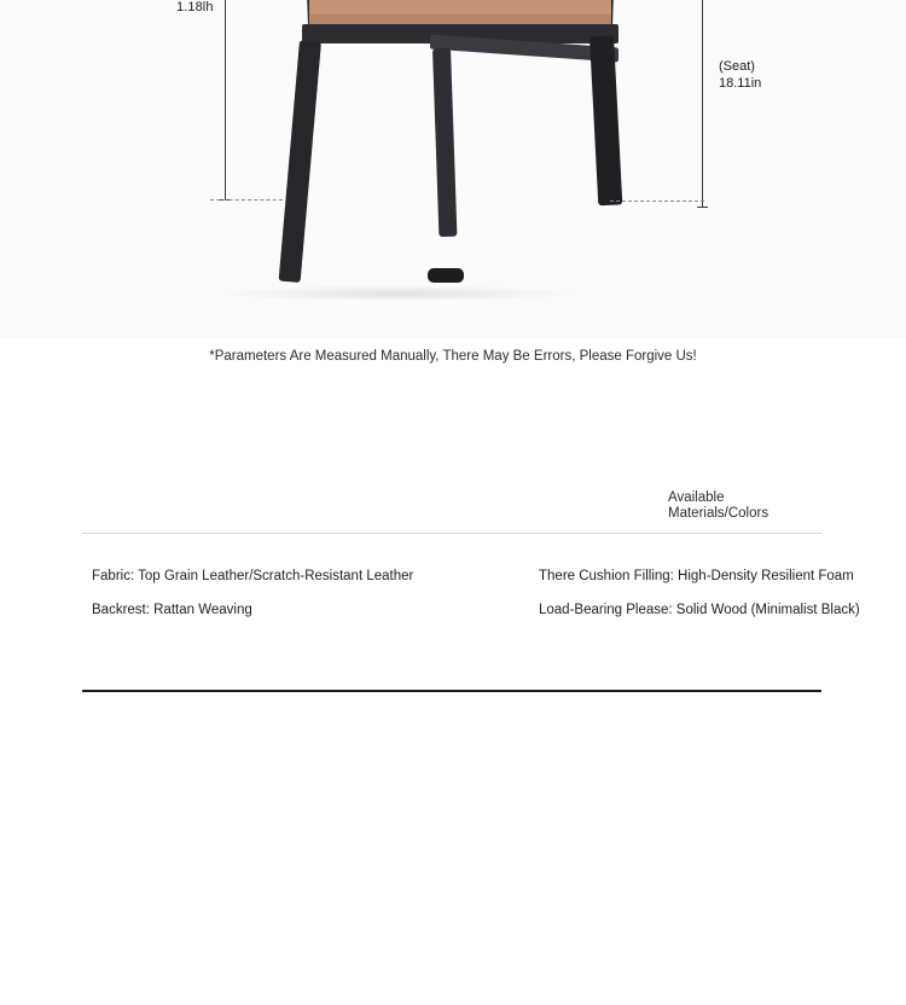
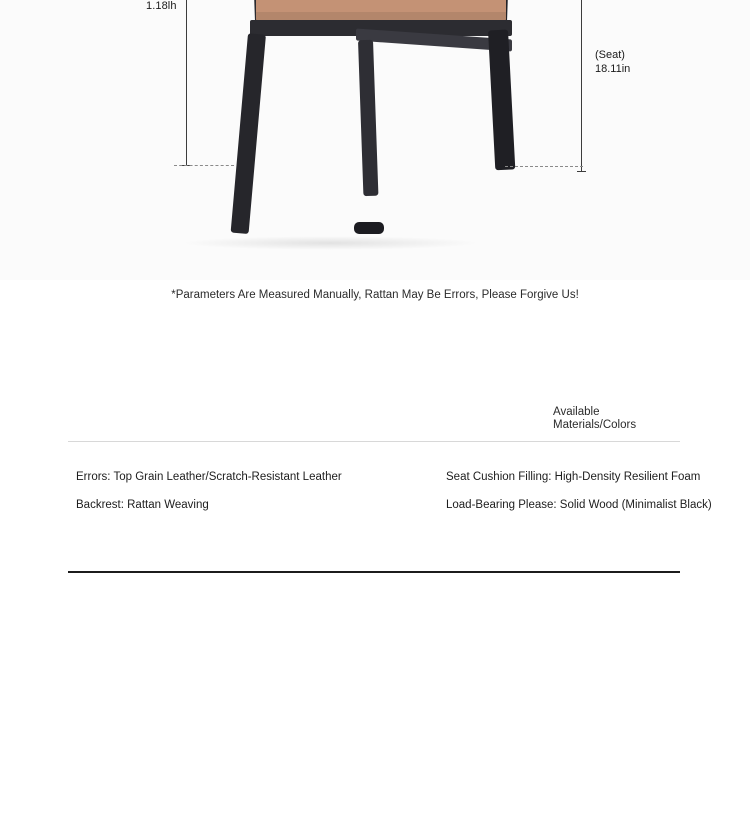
  1.18lh
  (Seat) 18.11in
- *Parameters Are Measured Manually, There May Be Errors, Please Forgive Us!
+ *Parameters Are Measured Manually, Rattan May Be Errors, Please Forgive Us!
  Available
  Materials/Colors
- Fabric: Top Grain Leather/Scratch-Resistant Leather
+ Errors: Top Grain Leather/Scratch-Resistant Leather
  Backrest: Rattan Weaving
- There Cushion Filling: High-Density Resilient Foam
+ Seat Cushion Filling: High-Density Resilient Foam
  Load-Bearing Please: Solid Wood (Minimalist Black)
